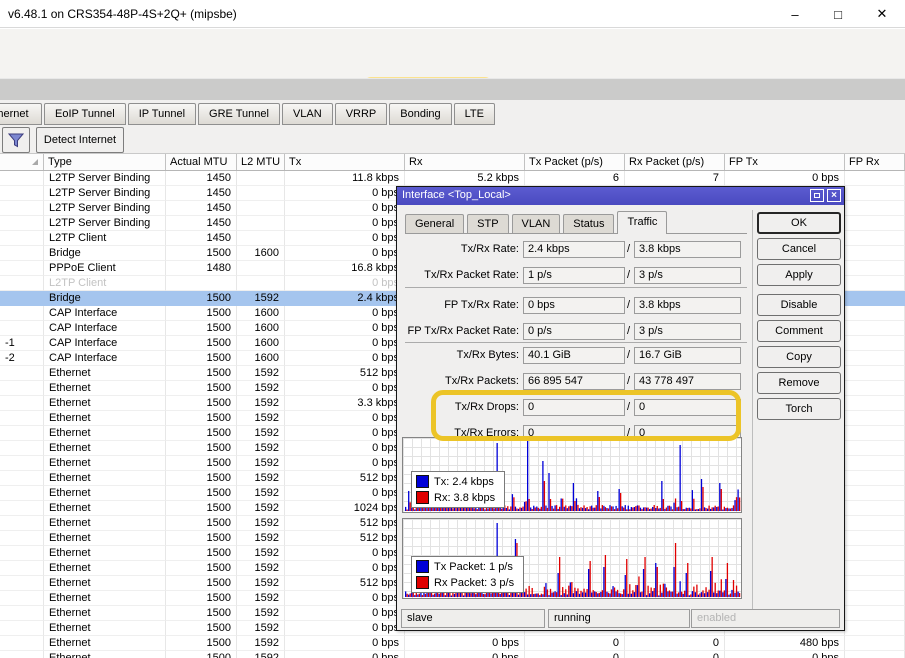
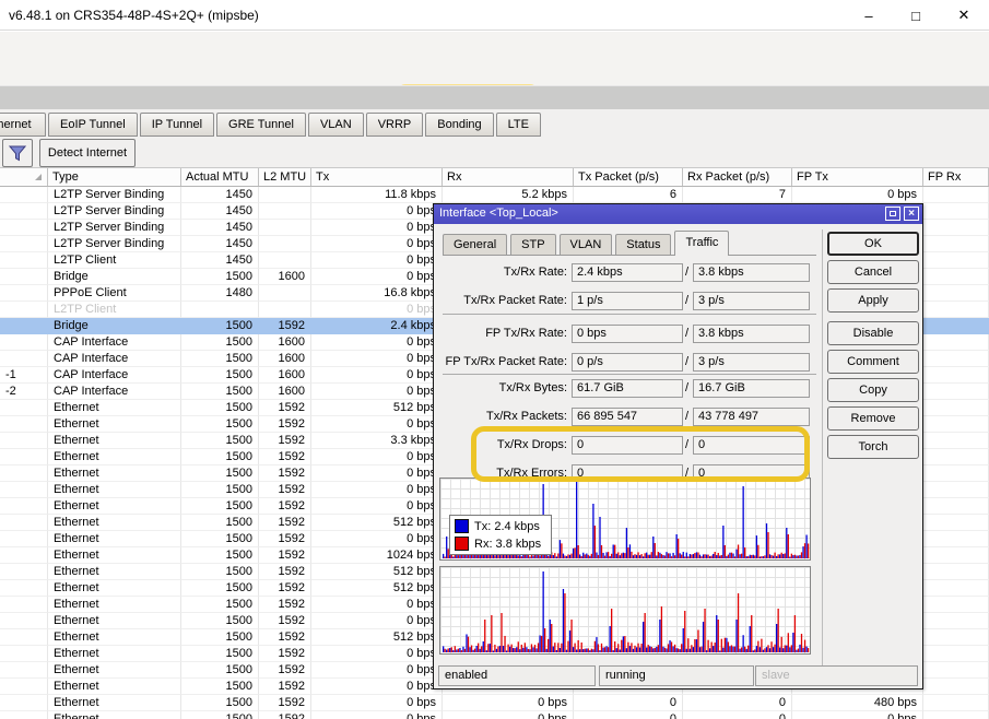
  v6.48.1 on CRS354-48P-4S+2Q+ (mipsbe)
  –
  □
  ✕
  hernet
  EoIP Tunnel
  IP Tunnel
  GRE Tunnel
  VLAN
  VRRP
  Bonding
  LTE
  Detect Internet
  Type
  Actual MTU
  L2 MTU
  Tx
  Rx
  Tx Packet (p/s)
  Rx Packet (p/s)
  FP Tx
  FP Rx
  L2TP Server Binding
  1450
  11.8 kbps
  5.2 kbps
  6
  7
  0 bps
  L2TP Server Binding
  1450
  0 bp
  L2TP Server Binding
  1450
  0 bp
  L2TP Server Binding
  1450
  0 bp
  L2TP Client
  1450
  0 bp
  Bridge
  1500
  1600
  0 bp
  PPPoE Client
  1480
  16.8 kbp
  L2TP Client
  0 bp
  Bridge
  1500
  1592
  2.4 kbp
  CAP Interface
  1500
  1600
  0 bp
  CAP Interface
  1500
  1600
  0 bp
  -1
  CAP Interface
  1500
  1600
  0 bp
  -2
  CAP Interface
  1500
  1600
  0 bp
  Ethernet
  1500
  1592
  512 bp
  Ethernet
  1500
  1592
  0 bp
  Ethernet
  1500
  1592
  3.3 kbp
  Ethernet
  1500
  1592
  0 bp
  Ethernet
  1500
  1592
  0 bp
  Ethernet
  1500
  1592
  0 bp
  Ethernet
  1500
  1592
  0 bp
  Ethernet
  1500
  1592
  512 bp
  Ethernet
  1500
  1592
  0 bp
  Ethernet
  1500
  1592
  1024 bp
  Ethernet
  1500
  1592
  512 bp
  Ethernet
  1500
  1592
  512 bp
  Ethernet
  1500
  1592
  0 bp
  Ethernet
  1500
  1592
  0 bp
  Ethernet
  1500
  1592
  512 bp
  Ethernet
  1500
  1592
  0 bp
  Ethernet
  1500
  1592
  0 bp
  Ethernet
  1500
  1592
  0 bp
  Ethernet
  1500
  1592
  0 bps
  0 bps
  0
  0
  480 bps
  Interface <Top_Local>
  ×
  General
  STP
  VLAN
  Status
  Traffic
  Tx/Rx Rate:
  2.4 kbps
  /
  3.8 kbps
  Tx/Rx Packet Rate:
  1 p/s
  /
  3 p/s
  FP Tx/Rx Rate:
  0 bps
  /
  3.8 kbps
  FP Tx/Rx Packet Rate:
  0 p/s
  /
  3 p/s
  Tx/Rx Bytes:
- 40.1 GiB
+ 61.7 GiB
  /
  16.7 GiB
  Tx/Rx Packets:
  66 895 547
  /
  43 778 497
  Tx/Rx Drops:
  0
  /
  0
  Tx/Rx Errors:
  0
  /
  0
  Tx: 2.4 kbps
  Rx: 3.8 kbps
- Tx Packet: 1 p/s
- Rx Packet: 3 p/s
- slave
+ enabled
  running
- enabled
+ slave
  OK
  Cancel
  Apply
  Disable
  Comment
  Copy
  Remove
  Torch
